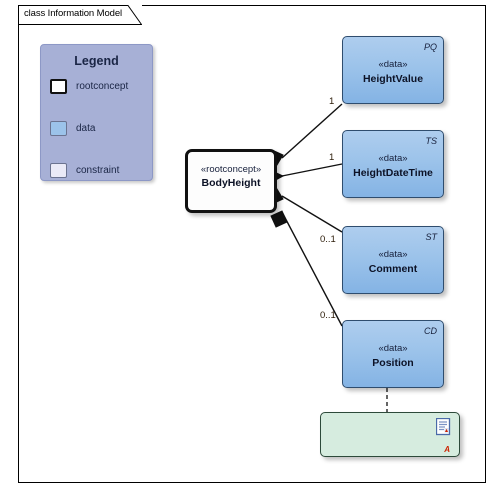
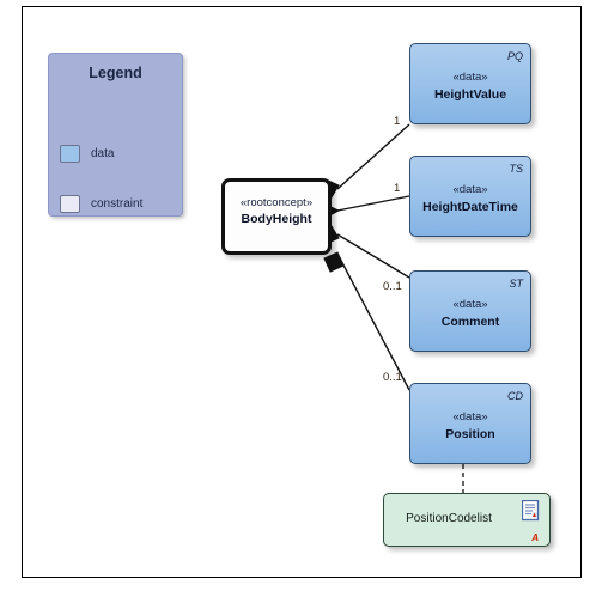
- class Information Model
  Legend
- rootconcept
  data
  constraint
  1
  1
  0..1
  0..1
  «rootconcept»
  BodyHeight
  PQ
  «data»
  HeightValue
  TS
  «data»
  HeightDateTime
  ST
  «data»
  Comment
  CD
  «data»
  Position
+ PositionCodelist
  A
